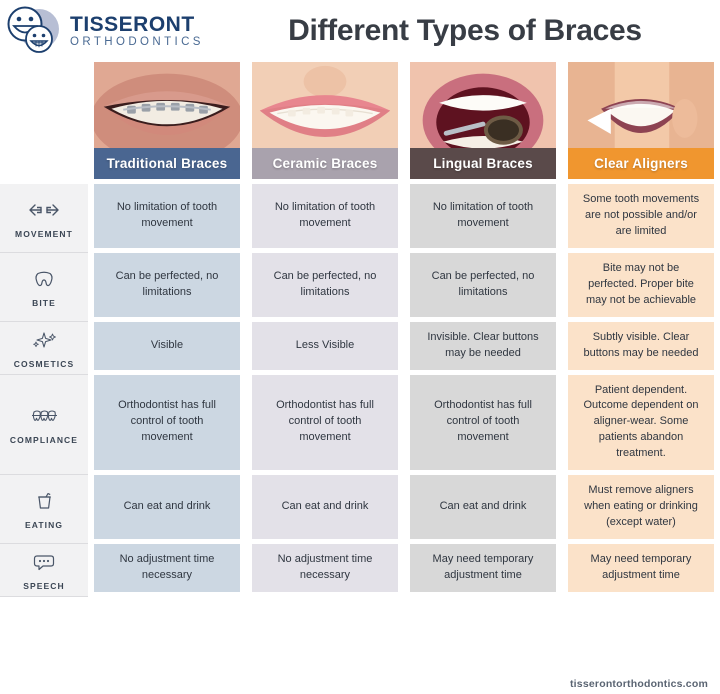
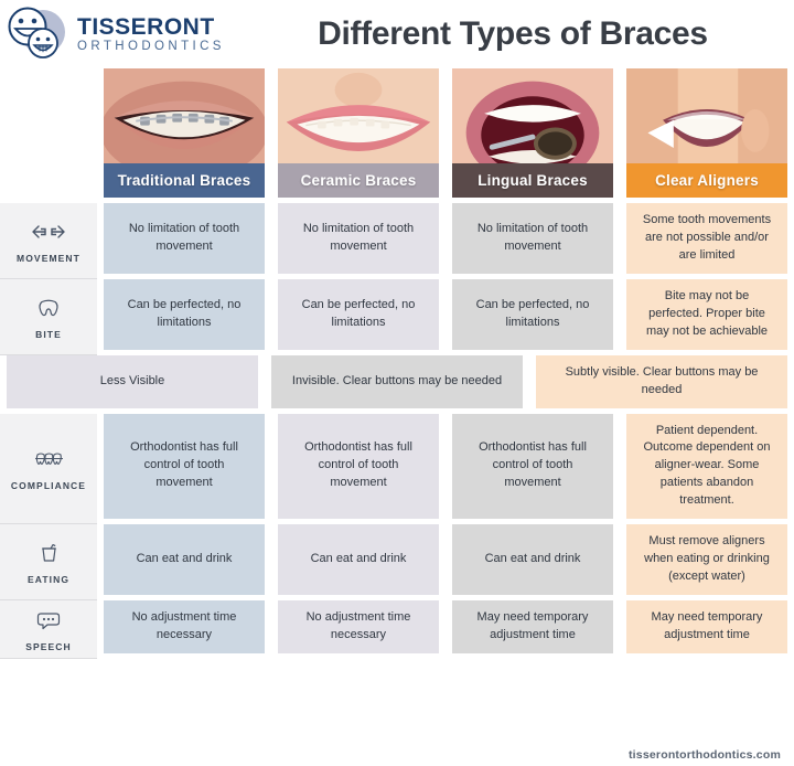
  TISSERONT
  ORTHODONTICS
  Different Types of Braces
  Traditional Braces
  Ceramic Braces
  Lingual Braces
  Clear Aligners
  MOVEMENT
  No limitation of tooth movement
  No limitation of tooth movement
  No limitation of tooth movement
  Some tooth movements are not possible and/or are limited
  BITE
  Can be perfected, no limitations
  Can be perfected, no limitations
  Can be perfected, no limitations
  Bite may not be perfected. Proper bite may not be achievable
- COSMETICS
- Visible
  Less Visible
  Invisible. Clear buttons may be needed
  Subtly visible. Clear buttons may be needed
  COMPLIANCE
  Orthodontist has full control of tooth movement
  Orthodontist has full control of tooth movement
  Orthodontist has full control of tooth movement
  Patient dependent. Outcome dependent on aligner-wear. Some patients abandon treatment.
  EATING
  Can eat and drink
  Can eat and drink
  Can eat and drink
  Must remove aligners when eating or drinking (except water)
  SPEECH
  No adjustment time necessary
  No adjustment time necessary
  May need temporary adjustment time
  May need temporary adjustment time
  tisserontorthodontics.com
